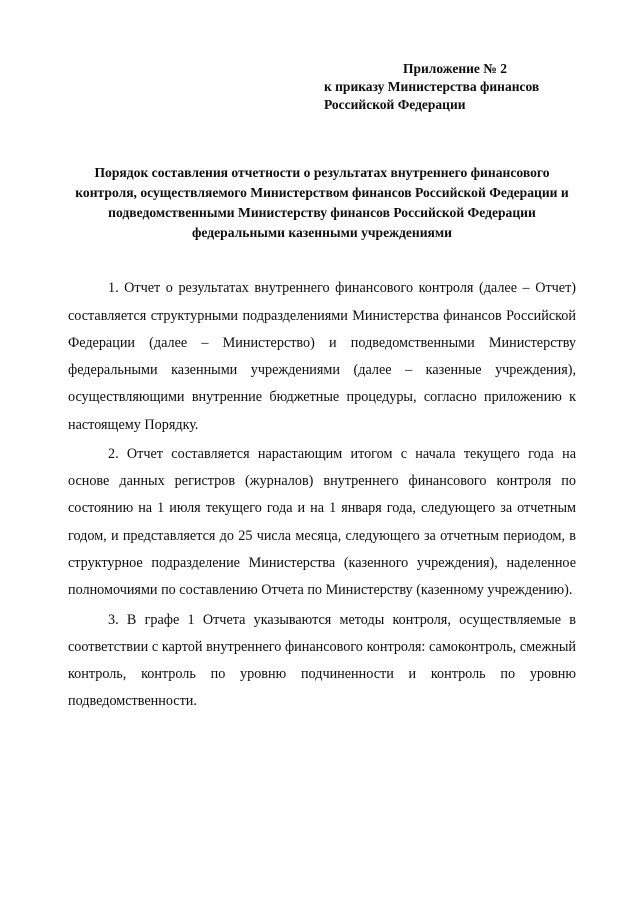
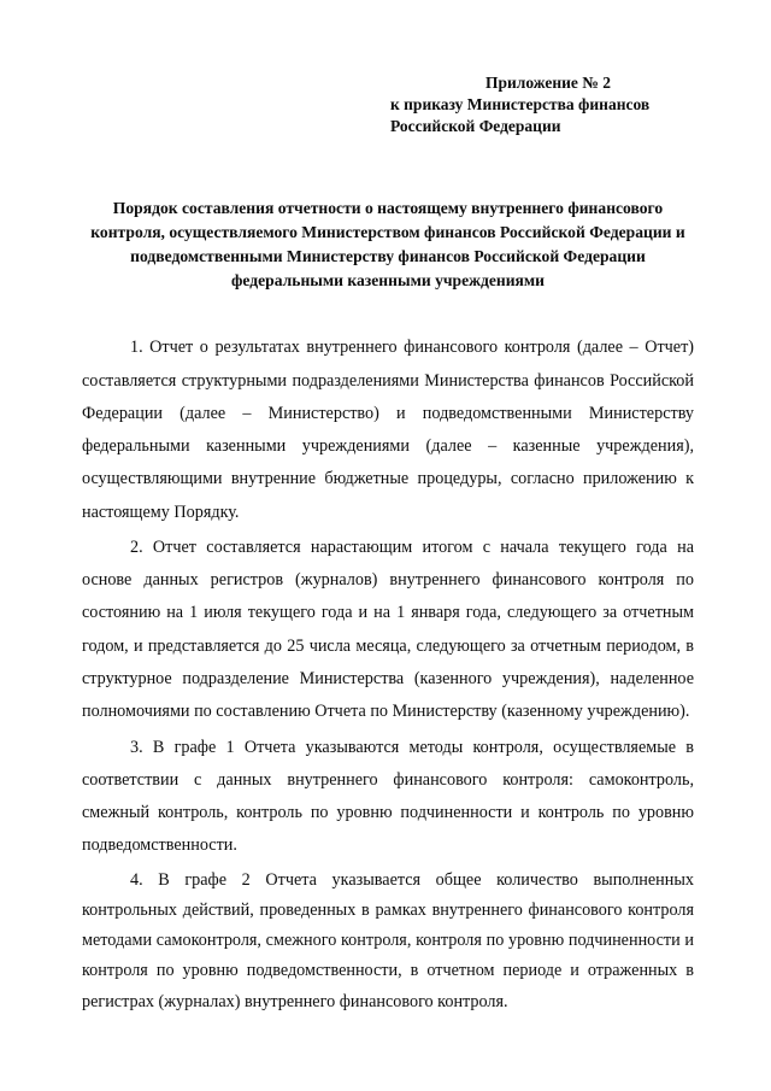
  Приложение № 2
  к приказу Министерства финансов
  Российской Федерации
- Порядок составления отчетности о результатах внутреннего финансового контроля, осуществляемого Министерством финансов Российской Федерации и подведомственными Министерству финансов Российской Федерации федеральными казенными учреждениями
+ Порядок составления отчетности о настоящему внутреннего финансового контроля, осуществляемого Министерством финансов Российской Федерации и подведомственными Министерству финансов Российской Федерации федеральными казенными учреждениями
  1. Отчет о результатах внутреннего финансового контроля (далее – Отчет) составляется структурными подразделениями Министерства финансов Российской Федерации (далее – Министерство) и подведомственными Министерству федеральными казенными учреждениями (далее – казенные учреждения), осуществляющими внутренние бюджетные процедуры, согласно приложению к настоящему Порядку.
  2. Отчет составляется нарастающим итогом с начала текущего года на основе данных регистров (журналов) внутреннего финансового контроля по состоянию на 1 июля текущего года и на 1 января года, следующего за отчетным годом, и представляется до 25 числа месяца, следующего за отчетным периодом, в структурное подразделение Министерства (казенного учреждения), наделенное полномочиями по составлению Отчета по Министерству (казенному учреждению).
- 3. В графе 1 Отчета указываются методы контроля, осуществляемые в соответствии с картой внутреннего финансового контроля: самоконтроль, смежный контроль, контроль по уровню подчиненности и контроль по уровню подведомственности.
+ 3. В графе 1 Отчета указываются методы контроля, осуществляемые в соответствии с данных внутреннего финансового контроля: самоконтроль, смежный контроль, контроль по уровню подчиненности и контроль по уровню подведомственности.
+ 4. В графе 2 Отчета указывается общее количество выполненных контрольных действий, проведенных в рамках внутреннего финансового контроля методами самоконтроля, смежного контроля, контроля по уровню подчиненности и контроля по уровню подведомственности, в отчетном периоде и отраженных в регистрах (журналах) внутреннего финансового контроля.
